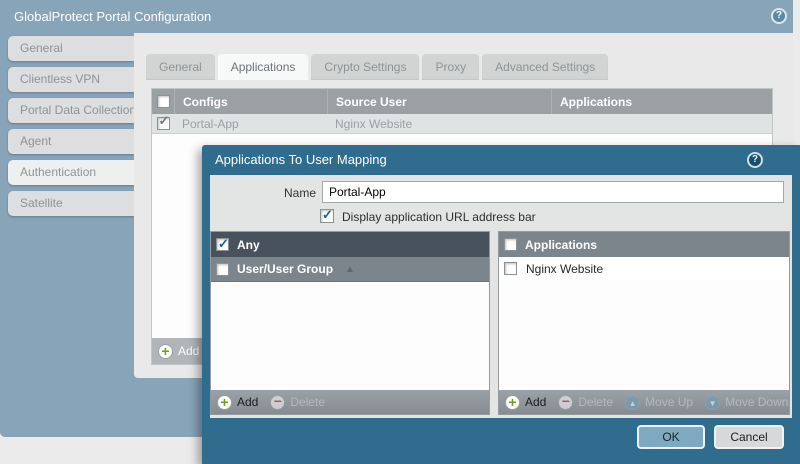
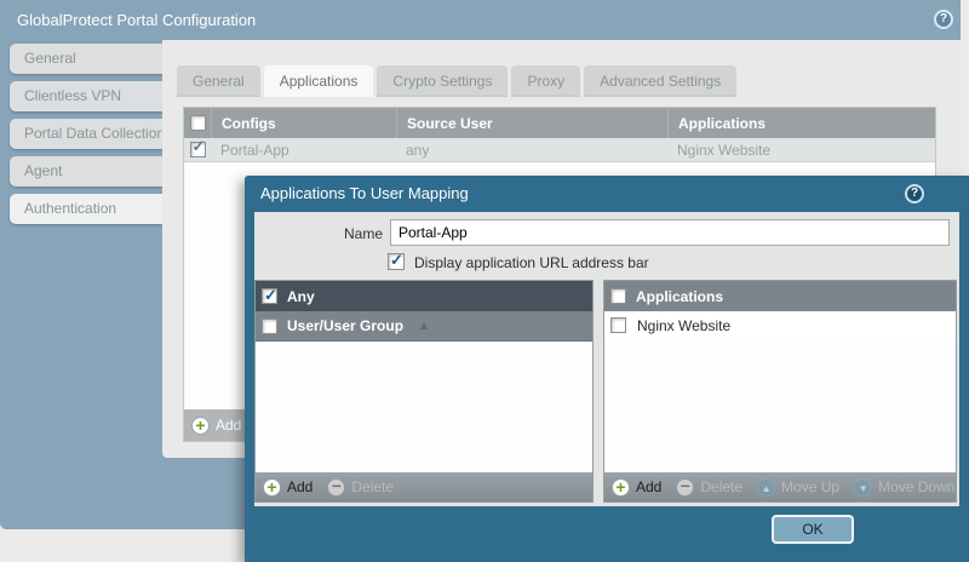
  GlobalProtect Portal Configuration
  ?
  General
  Clientless VPN
  Portal Data Collection
  Agent
  Authentication
- Satellite
  General
  Applications
  Crypto Settings
  Proxy
  Advanced Settings
  Configs
  Source User
  Applications
  Portal-App
+ any
  Nginx Website
  +
  Add
  Applications To User Mapping
  ?
  Name
  Portal-App
  Display application URL address bar
  Any
  User/User Group
  ▲
  +
  Add
  −
  Delete
  Applications
  Nginx Website
  +
  Add
  −
  Delete
  ▲
  Move Up
  ▼
  Move Down
  OK
- Cancel
